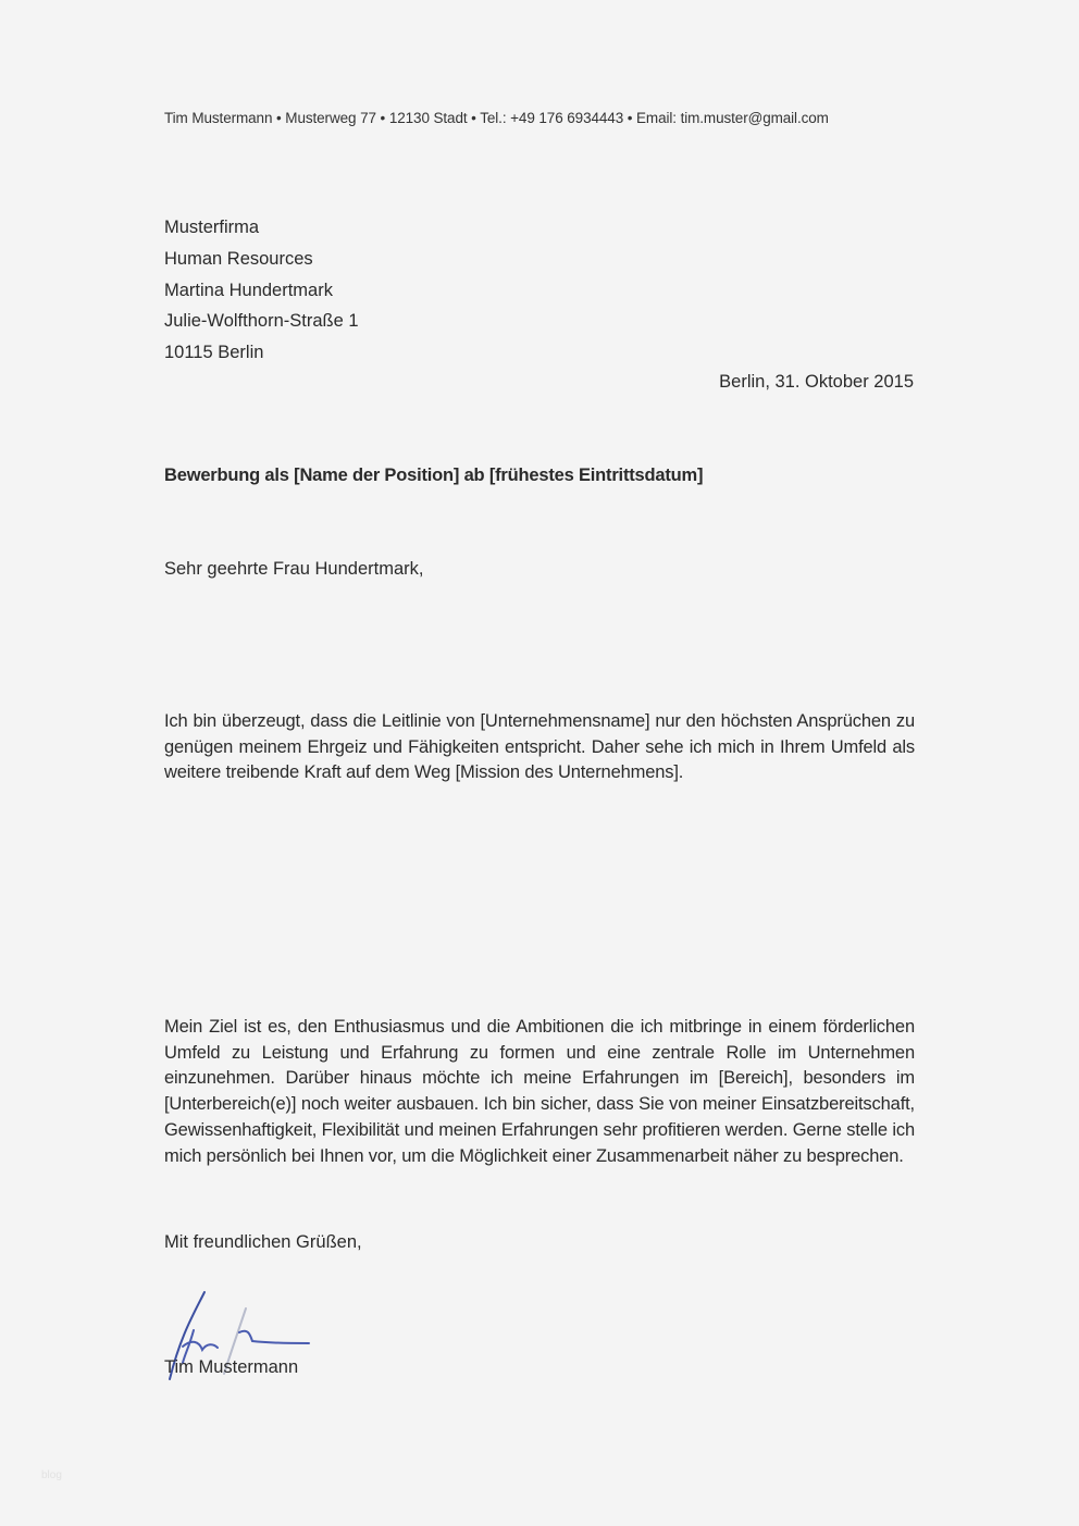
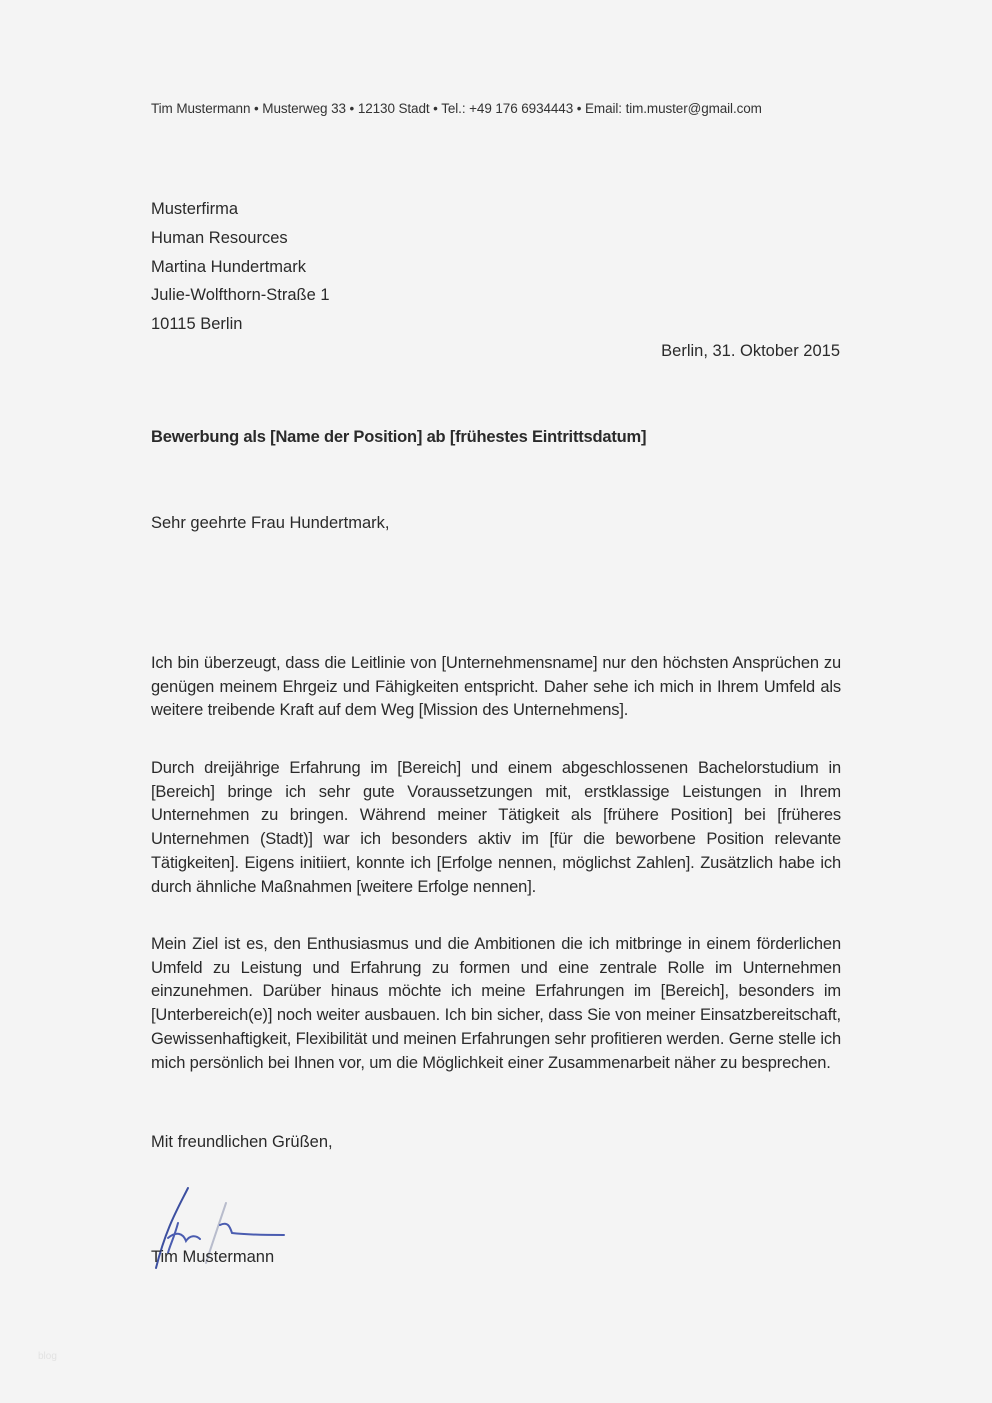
- Tim Mustermann • Musterweg 77 • 12130 Stadt • Tel.: +49 176 6934443 • Email: tim.muster@gmail.com
+ Tim Mustermann • Musterweg 33 • 12130 Stadt • Tel.: +49 176 6934443 • Email: tim.muster@gmail.com
  Musterfirma
  Human Resources
  Martina Hundertmark
  Julie-Wolfthorn-Straße 1
  10115 Berlin
  Berlin, 31. Oktober 2015
  Bewerbung als [Name der Position] ab [frühestes Eintrittsdatum]
  Sehr geehrte Frau Hundertmark,
  Ich bin überzeugt, dass die Leitlinie von [Unternehmensname] nur den höchsten Ansprüchen zu genügen meinem Ehrgeiz und Fähigkeiten entspricht. Daher sehe ich mich in Ihrem Umfeld als weitere treibende Kraft auf dem Weg [Mission des Unternehmens].
+ Durch dreijährige Erfahrung im [Bereich] und einem abgeschlossenen Bachelorstudium in [Bereich] bringe ich sehr gute Voraussetzungen mit, erstklassige Leistungen in Ihrem Unternehmen zu bringen. Während meiner Tätigkeit als [frühere Position] bei [früheres Unternehmen (Stadt)] war ich besonders aktiv im [für die beworbene Position relevante Tätigkeiten]. Eigens initiiert, konnte ich [Erfolge nennen, möglichst Zahlen]. Zusätzlich habe ich durch ähnliche Maßnahmen [weitere Erfolge nennen].
  Mein Ziel ist es, den Enthusiasmus und die Ambitionen die ich mitbringe in einem förderlichen Umfeld zu Leistung und Erfahrung zu formen und eine zentrale Rolle im Unternehmen einzunehmen. Darüber hinaus möchte ich meine Erfahrungen im [Bereich], besonders im [Unterbereich(e)] noch weiter ausbauen. Ich bin sicher, dass Sie von meiner Einsatzbereitschaft, Gewissenhaftigkeit, Flexibilität und meinen Erfahrungen sehr profitieren werden. Gerne stelle ich mich persönlich bei Ihnen vor, um die Möglichkeit einer Zusammenarbeit näher zu besprechen.
  Mit freundlichen Grüßen,
  Tim Mustermann
